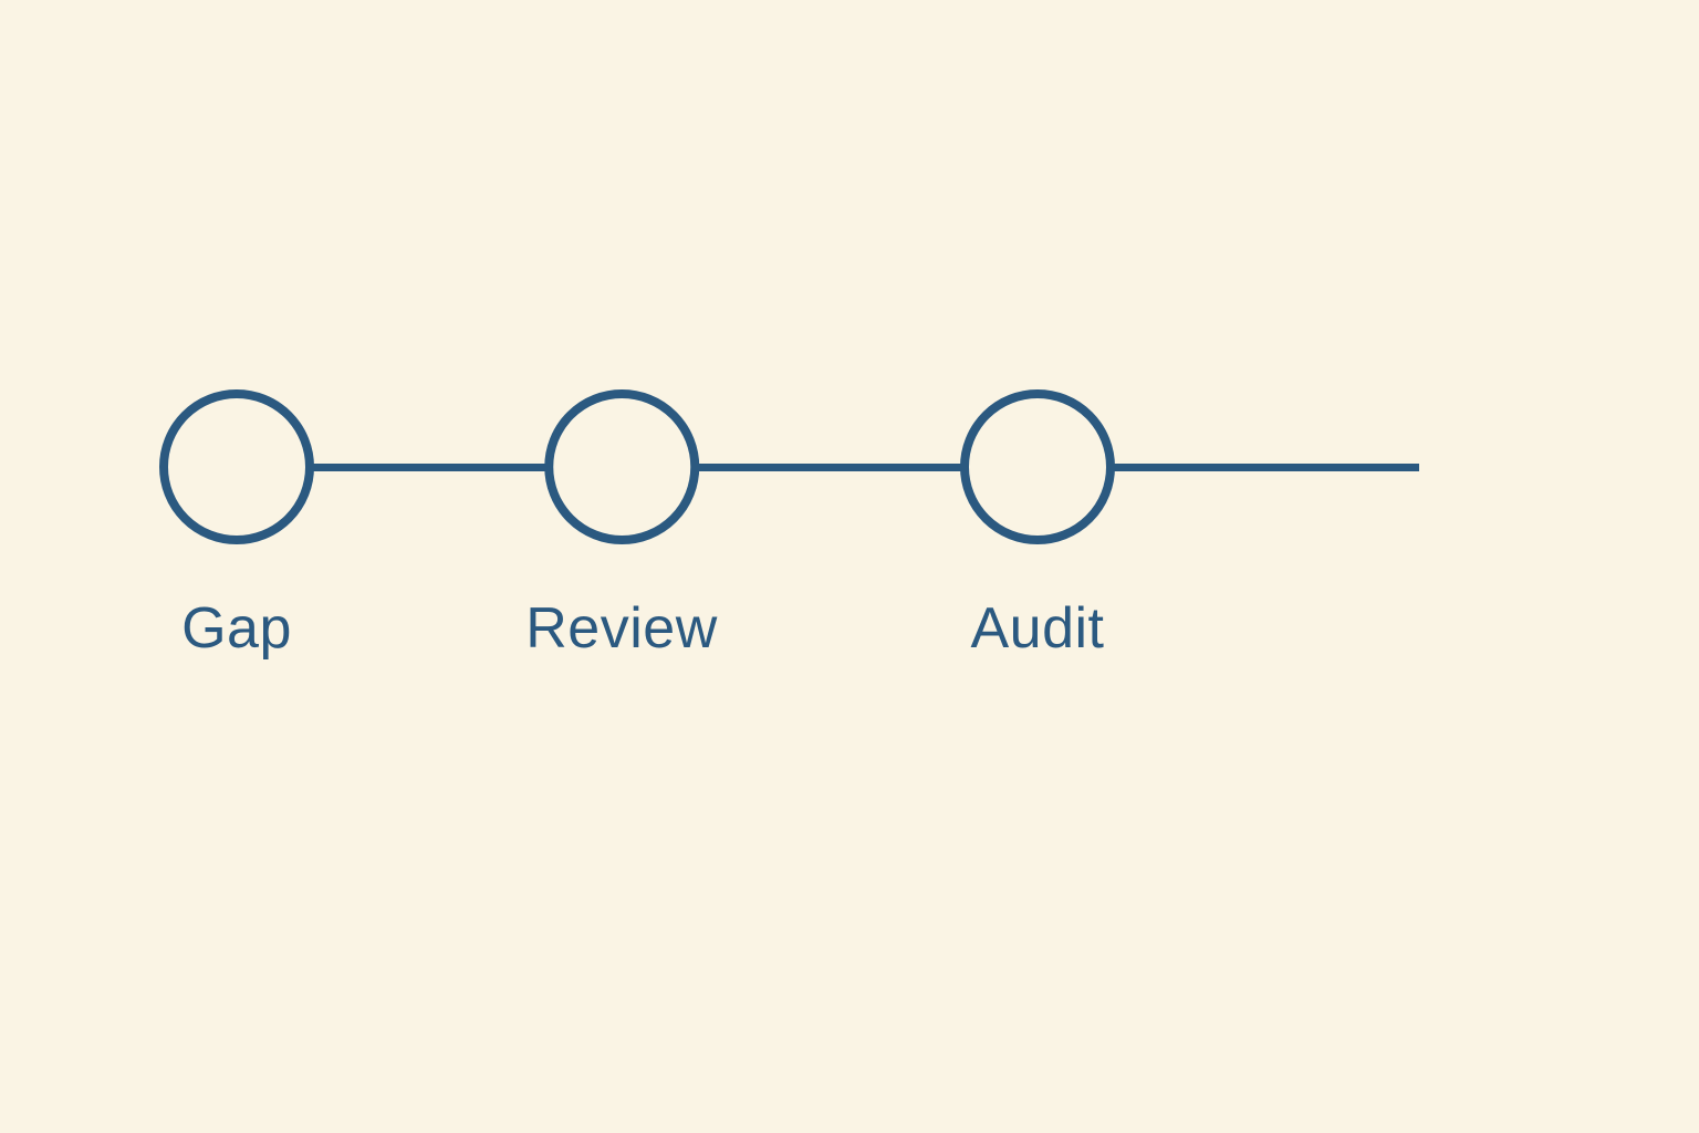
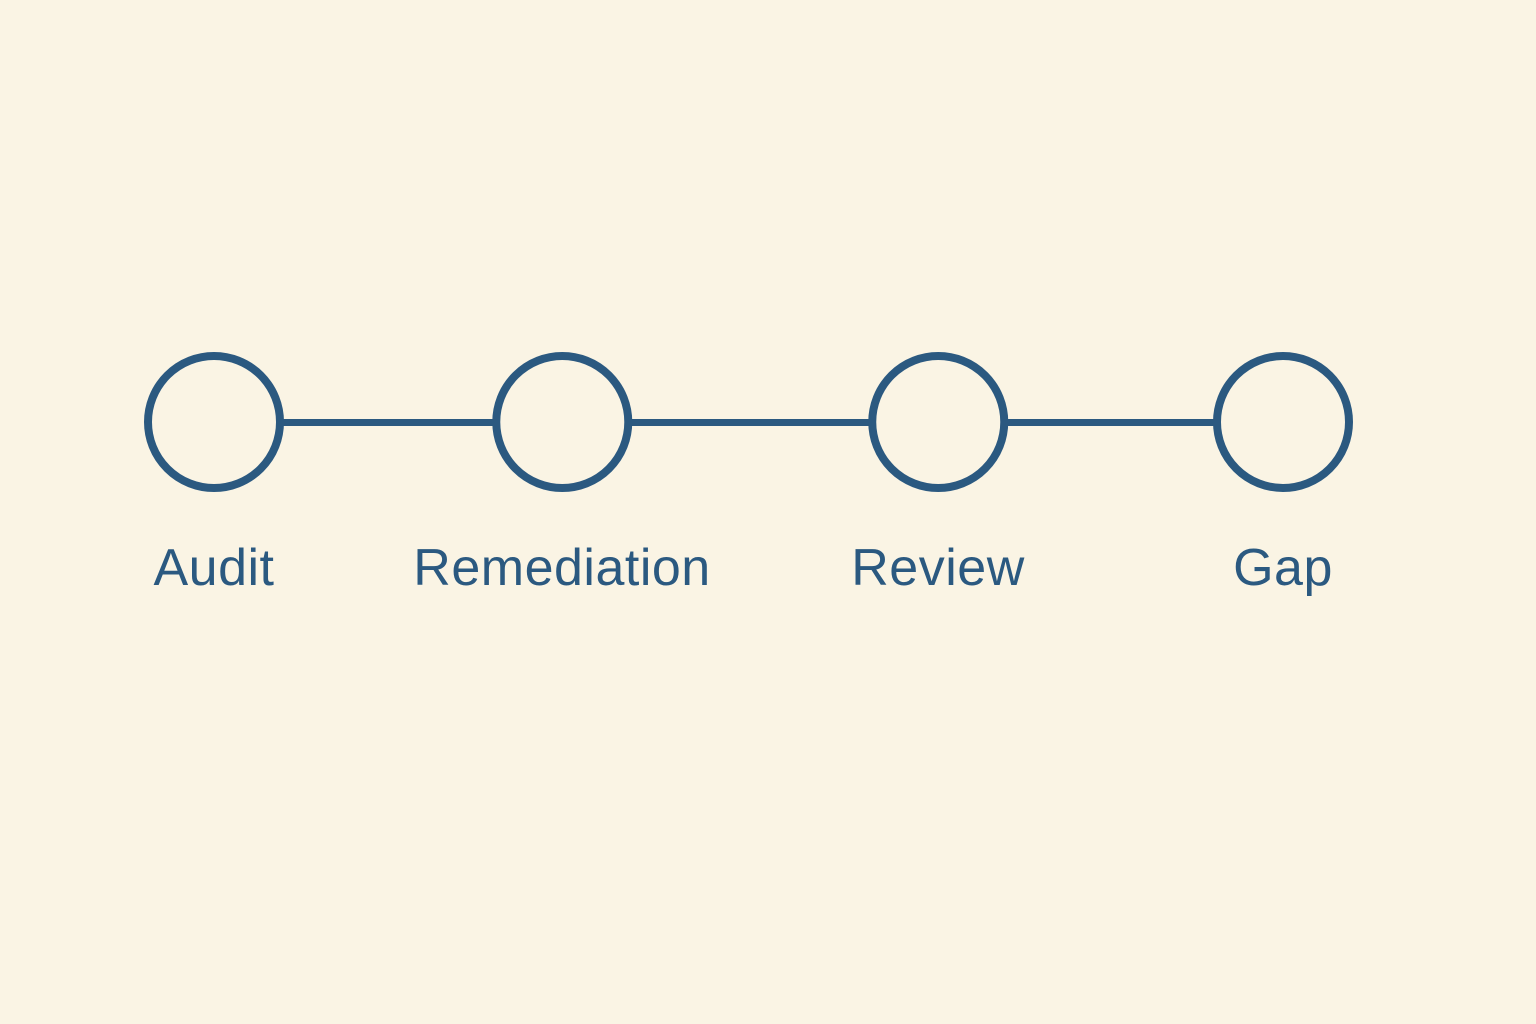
- Gap
+ Audit
+ Remediation
  Review
- Audit
+ Gap
